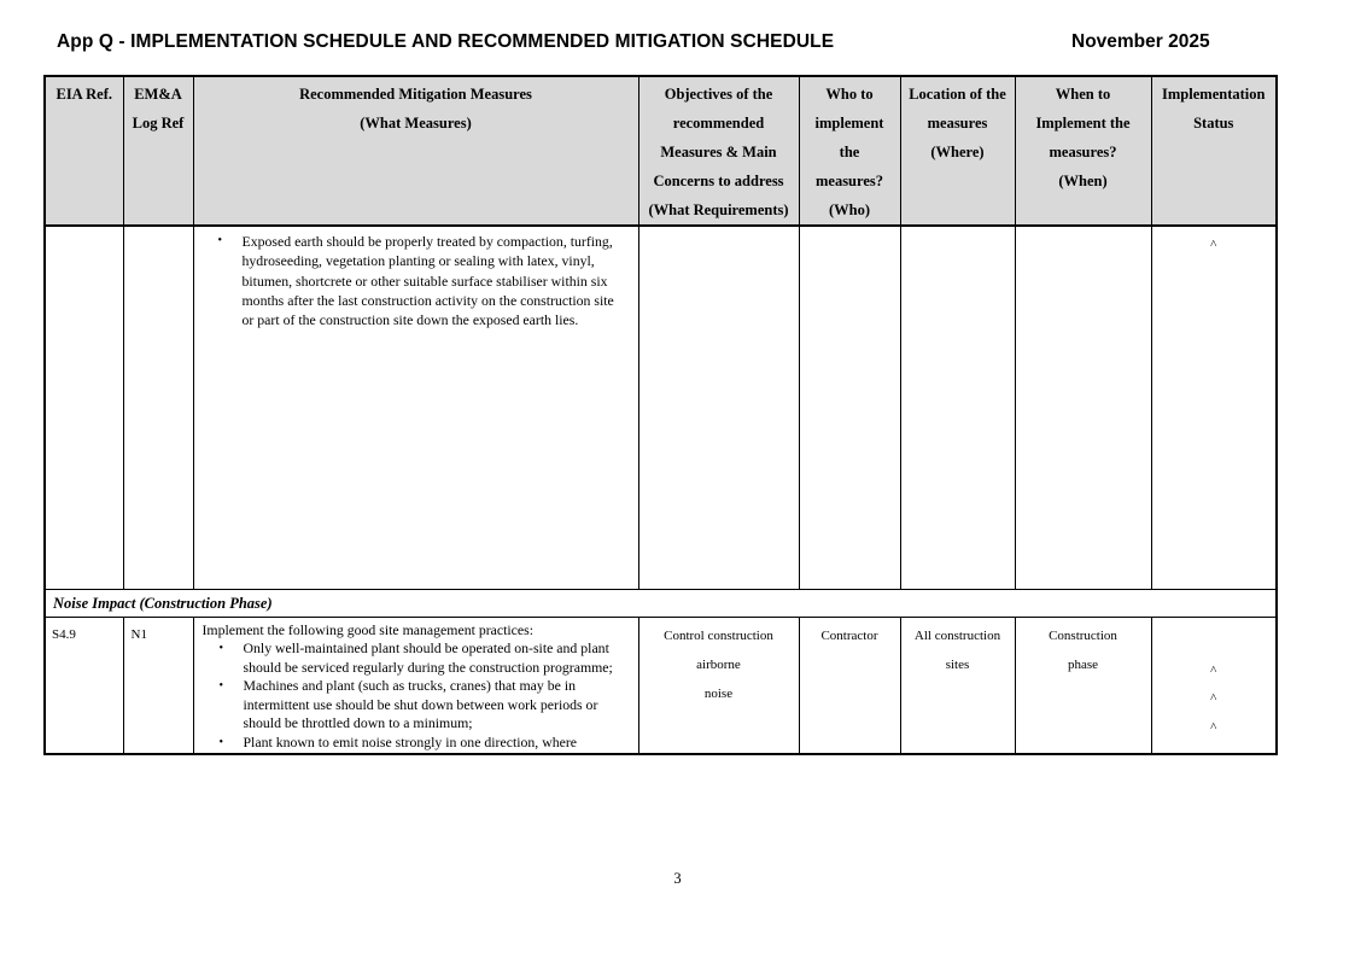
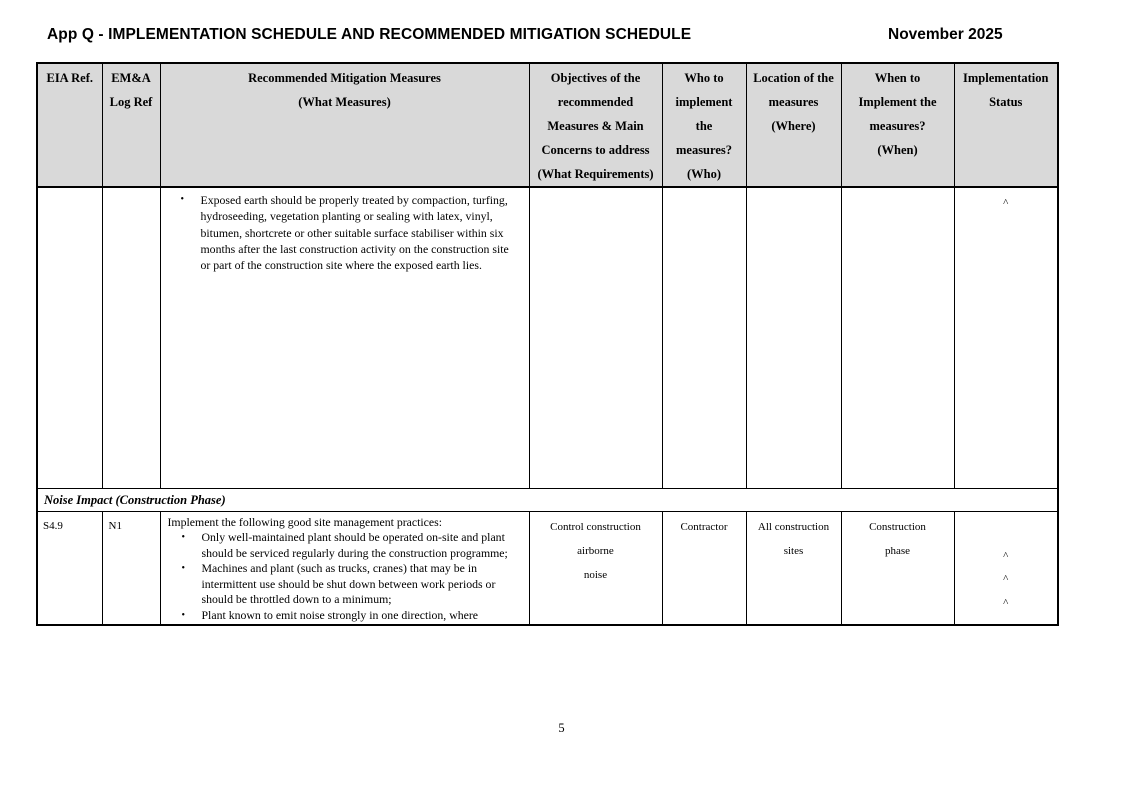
  App Q - IMPLEMENTATION SCHEDULE AND RECOMMENDED MITIGATION SCHEDULE
  November 2025
  EIA Ref.	EM&A Log Ref	Recommended Mitigation Measures (What Measures)	Objectives of the recommended Measures & Main Concerns to address (What Requirements)	Who to implement the measures? (Who)	Location of the measures (Where)	When to Implement the measures? (When)	Implementation Status
- 		• Exposed earth should be properly treated by compaction, turfing, hydroseeding, vegetation planting or sealing with latex, vinyl, bitumen, shortcrete or other suitable surface stabiliser within six months after the last construction activity on the construction site or part of the construction site down the exposed earth lies.					^
+ 		• Exposed earth should be properly treated by compaction, turfing, hydroseeding, vegetation planting or sealing with latex, vinyl, bitumen, shortcrete or other suitable surface stabiliser within six months after the last construction activity on the construction site or part of the construction site where the exposed earth lies.					^
  Noise Impact (Construction Phase)
  S4.9	N1	Implement the following good site management practices: • Only well-maintained plant should be operated on-site and plant should be serviced regularly during the construction programme; • Machines and plant (such as trucks, cranes) that may be in intermittent use should be shut down between work periods or should be throttled down to a minimum; • Plant known to emit noise strongly in one direction, where	Control construction airborne noise	Contractor	All construction sites	Construction phase	^ ^ ^
- 3
+ 5
